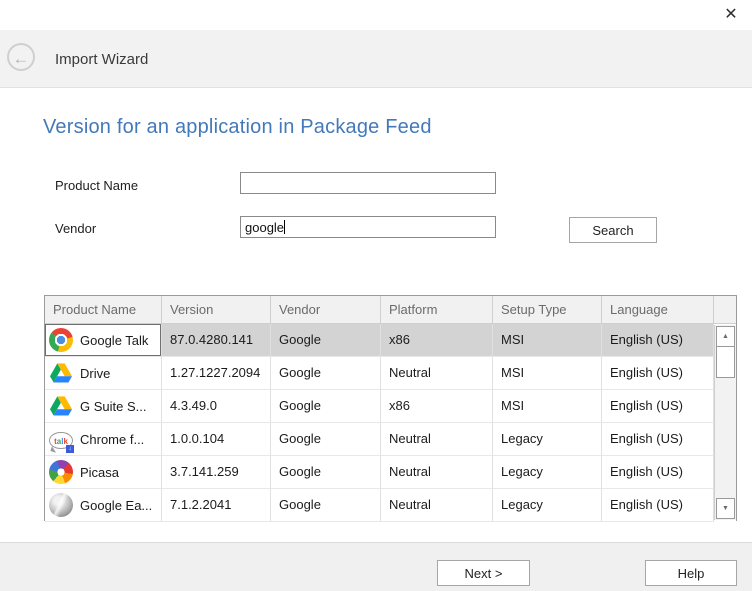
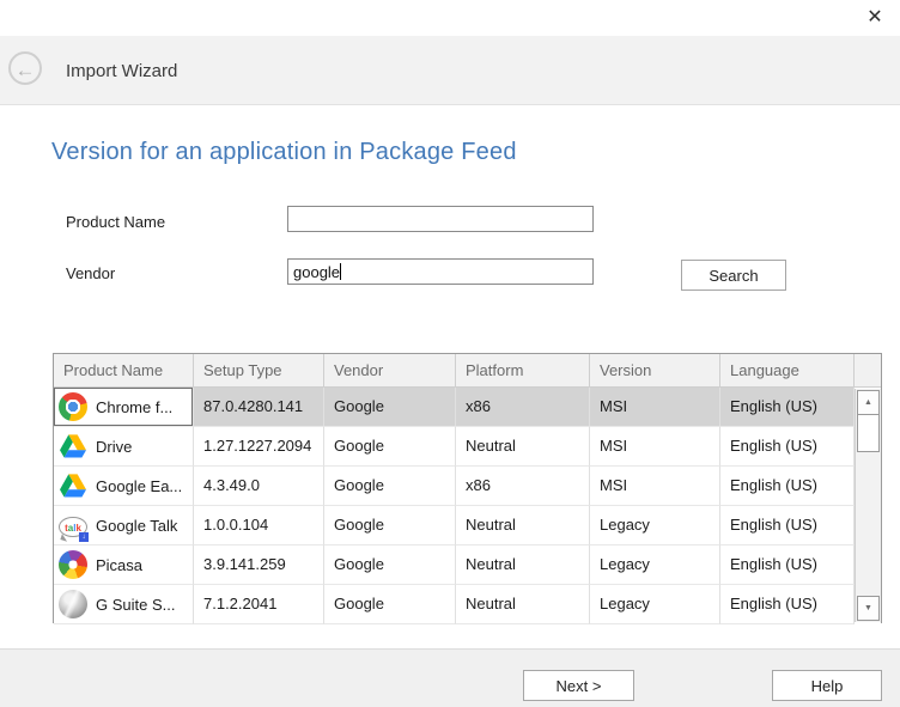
  ✕
  ←
  Import Wizard
  Version for an application in Package Feed
  Product Name
  Vendor
  google
  Search
  Product Name
- Version
+ Setup Type
  Vendor
  Platform
- Setup Type
+ Version
  Language
- Google Talk
+ Chrome f...
  87.0.4280.141
  Google
  x86
  MSI
  English (US)
  Drive
  1.27.1227.2094
  Google
  Neutral
  MSI
  English (US)
- G Suite S...
+ Google Ea...
  4.3.49.0
  Google
  x86
  MSI
  English (US)
  talk
- Chrome f...
+ Google Talk
  1.0.0.104
  Google
  Neutral
  Legacy
  English (US)
  Picasa
- 3.7.141.259
+ 3.9.141.259
  Google
  Neutral
  Legacy
  English (US)
- Google Ea...
+ G Suite S...
  7.1.2.2041
  Google
  Neutral
  Legacy
  English (US)
  Next >
  Help
